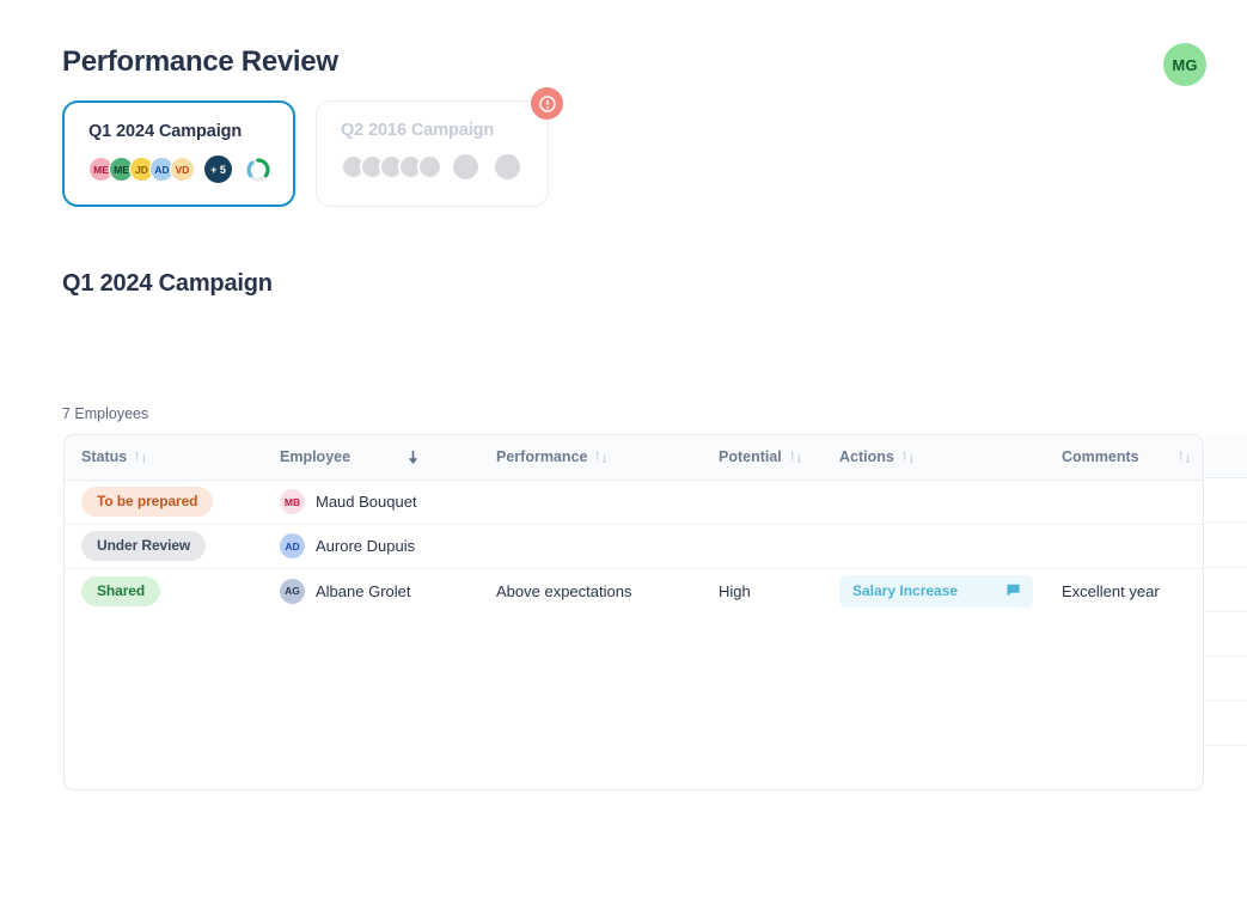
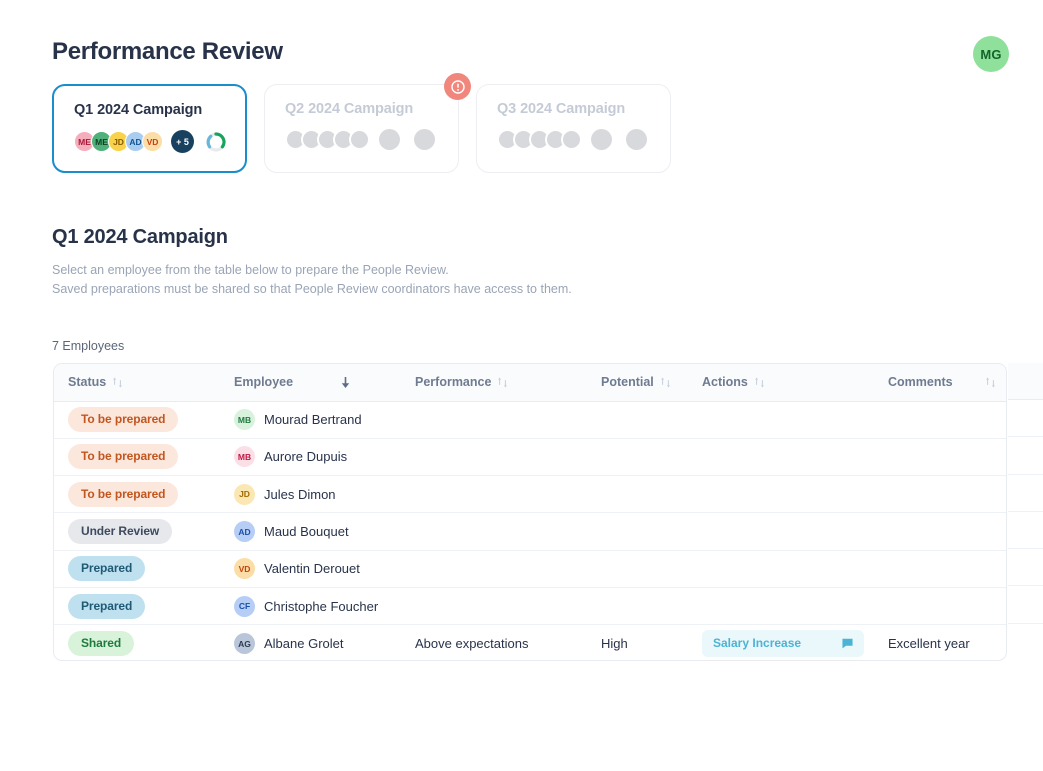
  Performance Review
  MG
  Q1 2024 Campaign
  ME
  ME
  JD
  AD
  VD
  + 5
- Q2 2016 Campaign
+ Q2 2024 Campaign
+ Q3 2024 Campaign
  Q1 2024 Campaign
+ Select an employee from the table below to prepare the People Review.
+ Saved preparations must be shared so that People Review coordinators have access to them.
  7 Employees
  Status	Employee	Performance	Potential	Actions	Comments
+ To be prepared	MB Mourad Bertrand
- To be prepared	MB Maud Bouquet
+ To be prepared	MB Aurore Dupuis
+ To be prepared	JD Jules Dimon
- Under Review	AD Aurore Dupuis
+ Under Review	AD Maud Bouquet
+ Prepared	VD Valentin Derouet
+ Prepared	CF Christophe Foucher
  Shared	AG Albane Grolet	Above expectations	High	Salary Increase	Excellent year
